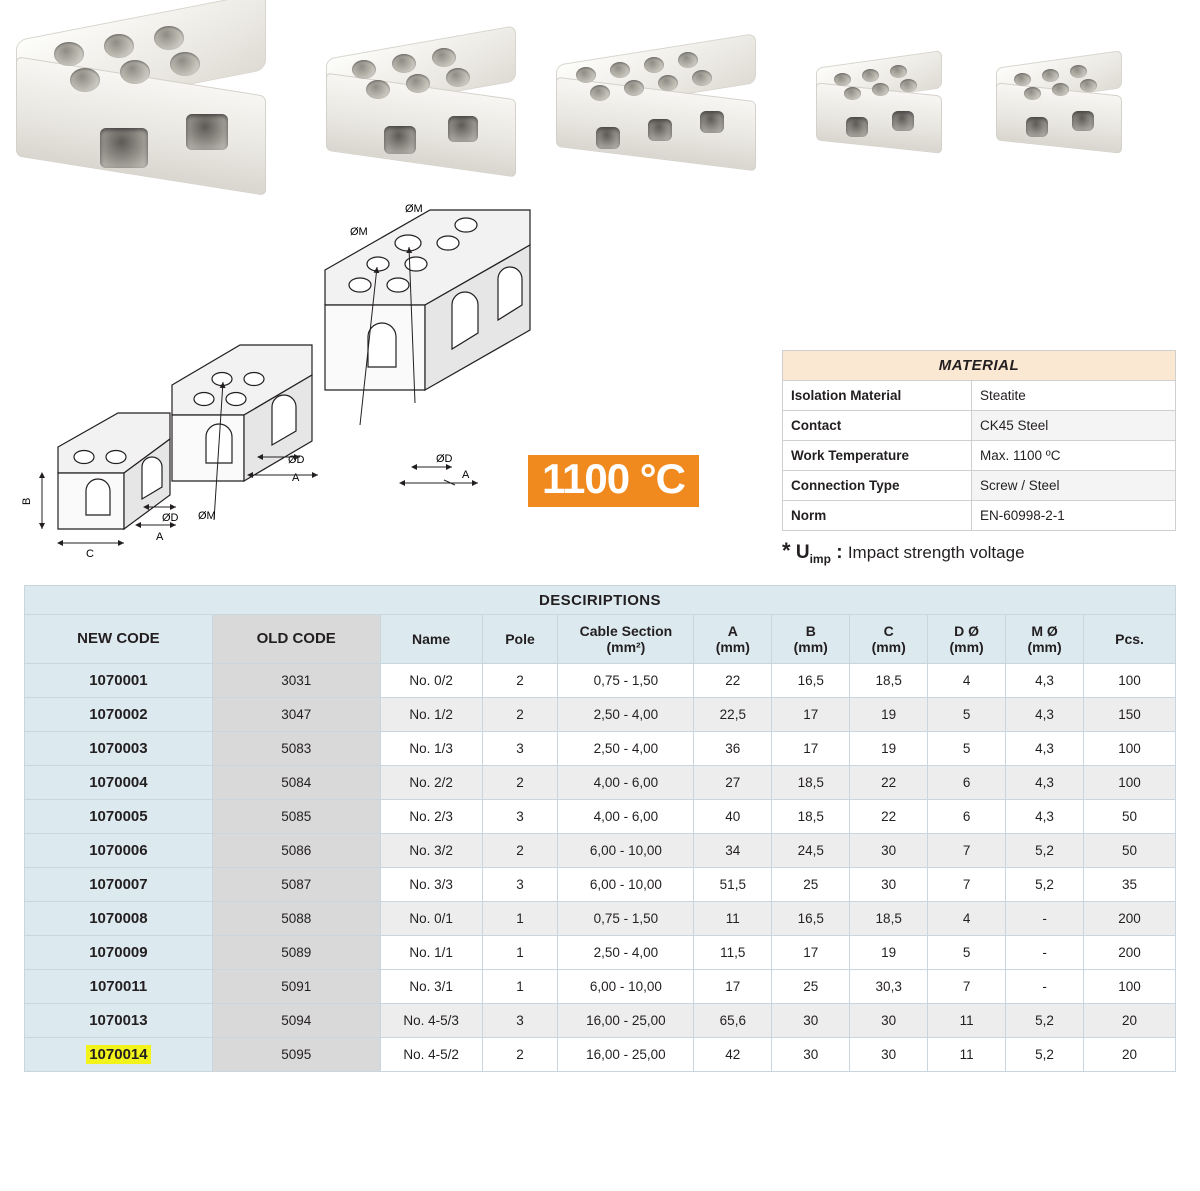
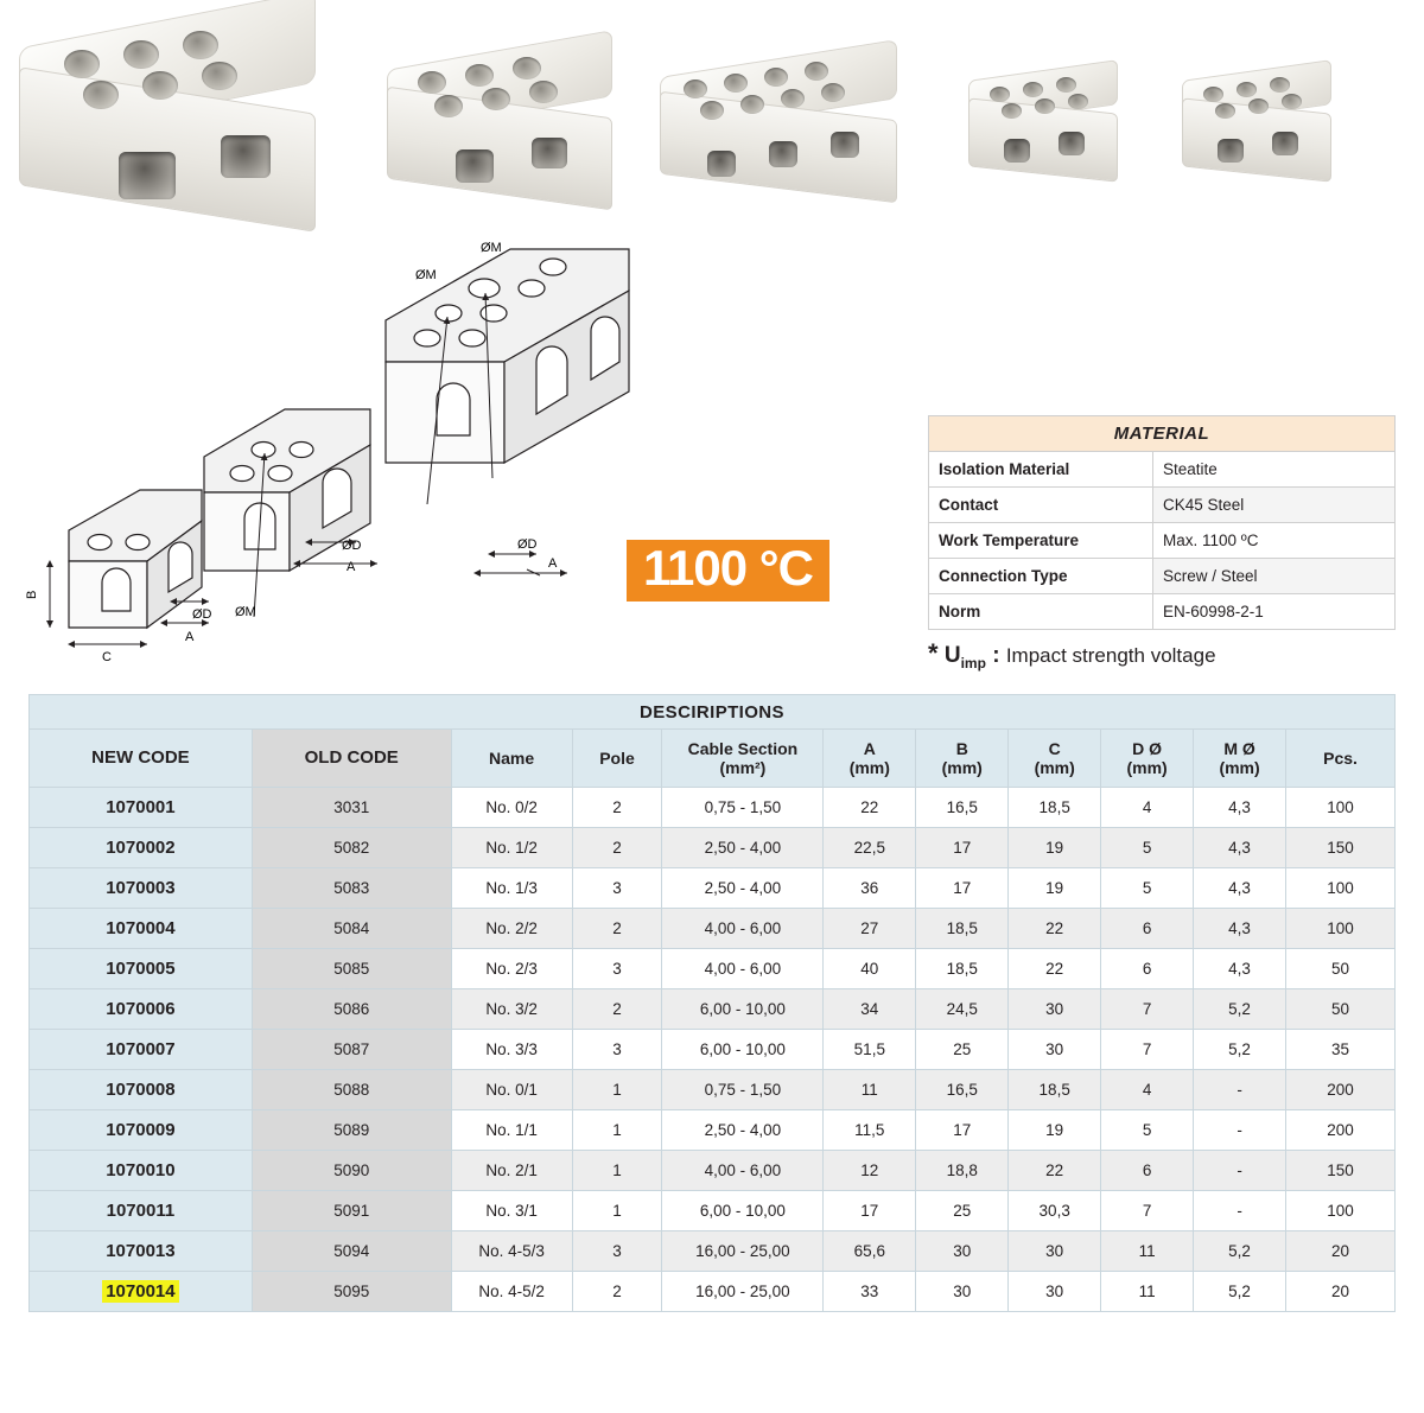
  ØM
  ØM
  ØD
  A
  ØM
  ØD
  A
  C
  A
  ØD
  1100 °C
  MATERIAL
  Isolation Material	Steatite
  Contact	CK45 Steel
  Work Temperature	Max. 1100 ºC
  Connection Type	Screw / Steel
  Norm	EN-60998-2-1
  * Uimp : Impact strength voltage
  DESCIRIPTIONS
  NEW CODE	OLD CODE	Name	Pole	Cable Section (mm²)	A (mm)	B (mm)	C (mm)	D Ø (mm)	M Ø (mm)	Pcs.
  1070001	3031	No. 0/2	2	0,75 - 1,50	22	16,5	18,5	4	4,3	100
- 1070002	3047	No. 1/2	2	2,50 - 4,00	22,5	17	19	5	4,3	150
+ 1070002	5082	No. 1/2	2	2,50 - 4,00	22,5	17	19	5	4,3	150
  1070003	5083	No. 1/3	3	2,50 - 4,00	36	17	19	5	4,3	100
  1070004	5084	No. 2/2	2	4,00 - 6,00	27	18,5	22	6	4,3	100
  1070005	5085	No. 2/3	3	4,00 - 6,00	40	18,5	22	6	4,3	50
  1070006	5086	No. 3/2	2	6,00 - 10,00	34	24,5	30	7	5,2	50
  1070007	5087	No. 3/3	3	6,00 - 10,00	51,5	25	30	7	5,2	35
  1070008	5088	No. 0/1	1	0,75 - 1,50	11	16,5	18,5	4	-	200
  1070009	5089	No. 1/1	1	2,50 - 4,00	11,5	17	19	5	-	200
+ 1070010	5090	No. 2/1	1	4,00 - 6,00	12	18,8	22	6	-	150
  1070011	5091	No. 3/1	1	6,00 - 10,00	17	25	30,3	7	-	100
  1070013	5094	No. 4-5/3	3	16,00 - 25,00	65,6	30	30	11	5,2	20
- 1070014	5095	No. 4-5/2	2	16,00 - 25,00	42	30	30	11	5,2	20
+ 1070014	5095	No. 4-5/2	2	16,00 - 25,00	33	30	30	11	5,2	20
